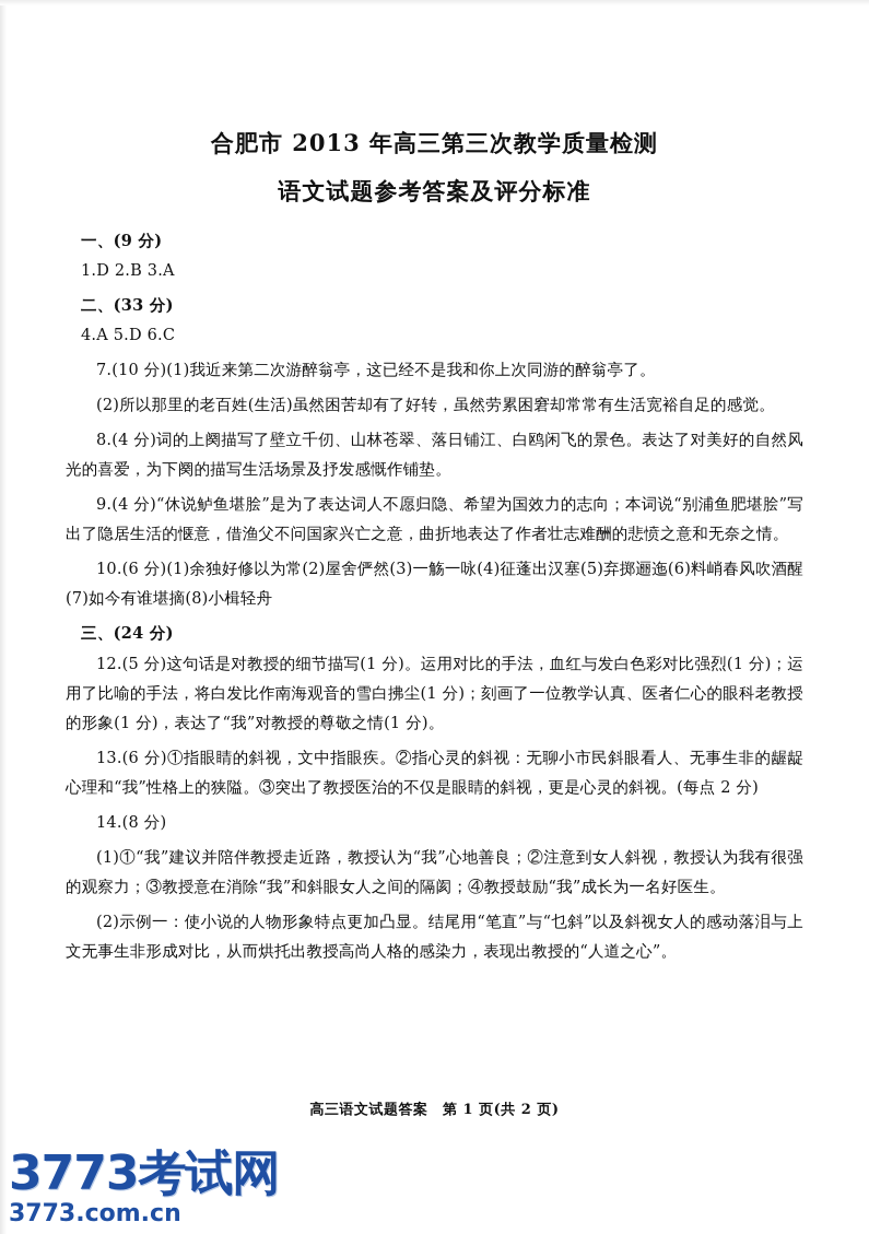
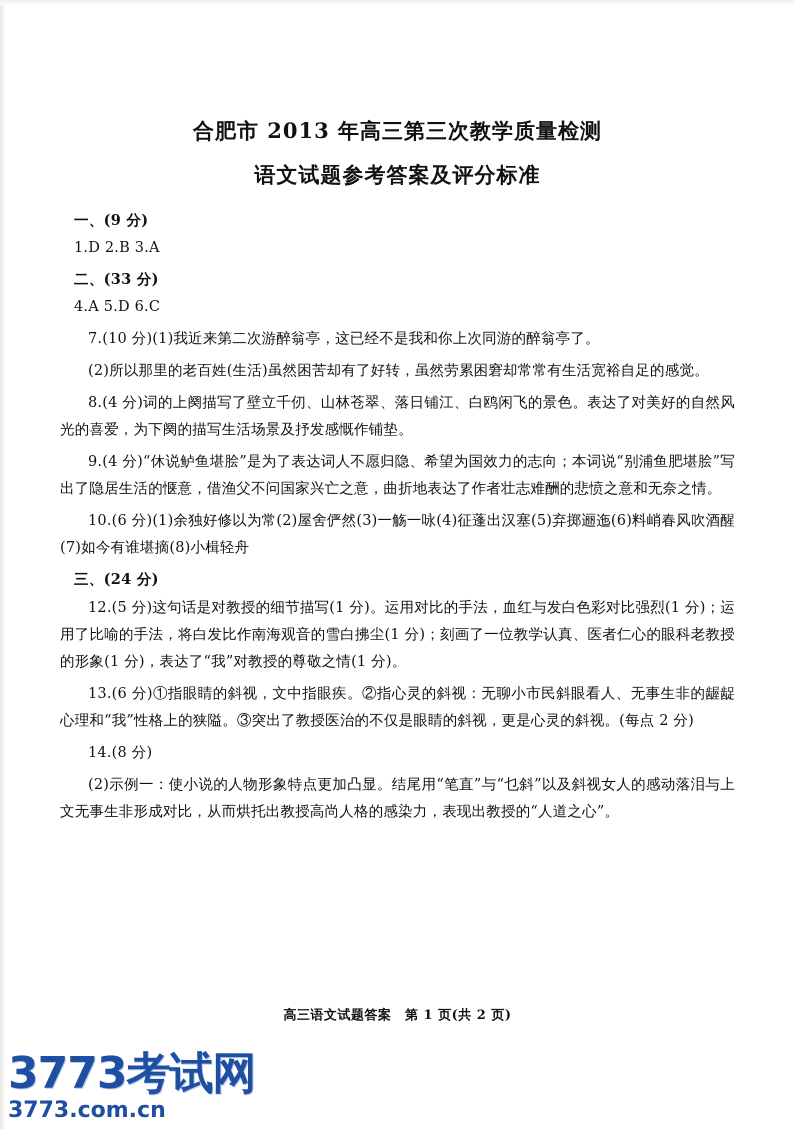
  合肥市 2013 年高三第三次教学质量检测
  语文试题参考答案及评分标准
  一、(9 分)
  1.D 2.B 3.A
  二、(33 分)
  4.A 5.D 6.C
  7.(10 分)(1)我近来第二次游醉翁亭，这已经不是我和你上次同游的醉翁亭了。
  (2)所以那里的老百姓(生活)虽然困苦却有了好转，虽然劳累困窘却常常有生活宽裕自足的感觉。
  8.(4 分)词的上阕描写了壁立千仞、山林苍翠、落日铺江、白鸥闲飞的景色。表达了对美好的自然风光的喜爱，为下阕的描写生活场景及抒发感慨作铺垫。
  9.(4 分)“休说鲈鱼堪脍”是为了表达词人不愿归隐、希望为国效力的志向；本词说“别浦鱼肥堪脍”写出了隐居生活的惬意，借渔父不问国家兴亡之意，曲折地表达了作者壮志难酬的悲愤之意和无奈之情。
  10.(6 分)(1)余独好修以为常(2)屋舍俨然(3)一觞一咏(4)征蓬出汉塞(5)弃掷逦迤(6)料峭春风吹酒醒(7)如今有谁堪摘(8)小楫轻舟
  三、(24 分)
  12.(5 分)这句话是对教授的细节描写(1 分)。运用对比的手法，血红与发白色彩对比强烈(1 分)；运用了比喻的手法，将白发比作南海观音的雪白拂尘(1 分)；刻画了一位教学认真、医者仁心的眼科老教授的形象(1 分)，表达了“我”对教授的尊敬之情(1 分)。
  13.(6 分)①指眼睛的斜视，文中指眼疾。②指心灵的斜视：无聊小市民斜眼看人、无事生非的龌龊心理和“我”性格上的狭隘。③突出了教授医治的不仅是眼睛的斜视，更是心灵的斜视。(每点 2 分)
  14.(8 分)
- (1)①“我”建议并陪伴教授走近路，教授认为“我”心地善良；②注意到女人斜视，教授认为我有很强的观察力；③教授意在消除“我”和斜眼女人之间的隔阂；④教授鼓励“我”成长为一名好医生。
  (2)示例一：使小说的人物形象特点更加凸显。结尾用“笔直”与“乜斜”以及斜视女人的感动落泪与上文无事生非形成对比，从而烘托出教授高尚人格的感染力，表现出教授的“人道之心”。
  高三语文试题答案 第 1 页(共 2 页)
  3773考试网
  3773.com.cn
